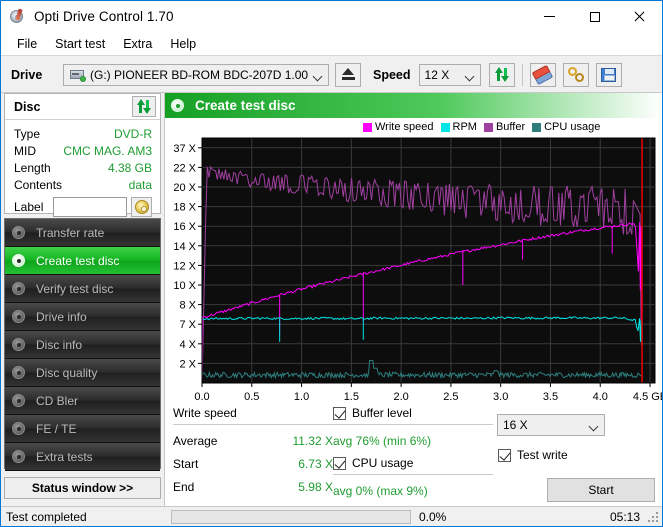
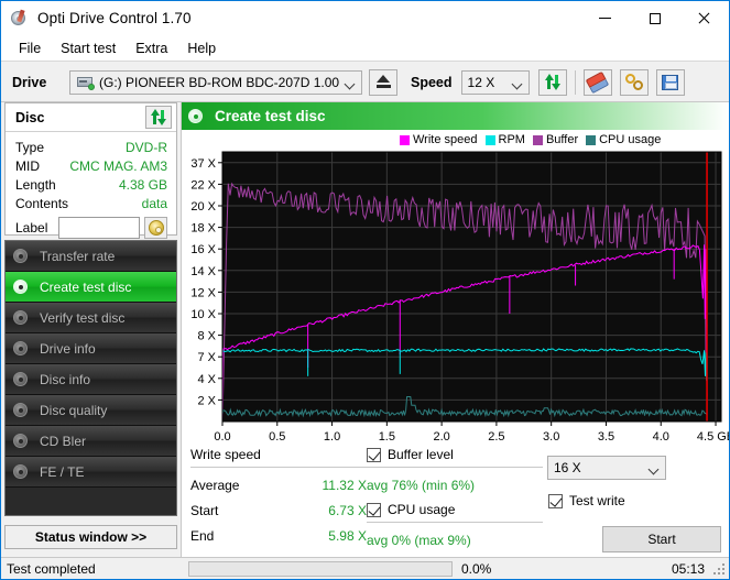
  Opti Drive Control 1.70
  File
  Start test
  Extra
  Help
  Drive
  (G:) PIONEER BD-ROM BDC-207D 1.00
  Speed
  12 X
  Disc
  Type
  DVD-R
  MID
  CMC MAG. AM3
  Length
  4.38 GB
  Contents
  data
  Label
  Transfer rate
  Create test disc
  Verify test disc
  Drive info
  Disc info
  Disc quality
  CD Bler
  FE / TE
- Extra tests
  Status window >>
  Create test disc
  Write speed
  RPM
  Buffer
  CPU usage
  2 X
  4 X
  7 X
  8 X
  10 X
  12 X
  14 X
  16 X
  18 X
  20 X
  22 X
  37 X
  0.0
  0.5
  1.0
  1.5
  2.0
  2.5
  3.0
  3.5
  4.0
  4.5 G
  Write speed
  Average
  11.32 X
  Start
  6.73 X
  End
  5.98 X
  Buffer level
  avg 76% (min 6%)
  CPU usage
  avg 0% (max 9%)
  16 X
  Test write
  Start
  Test completed
  0.0%
  05:13
